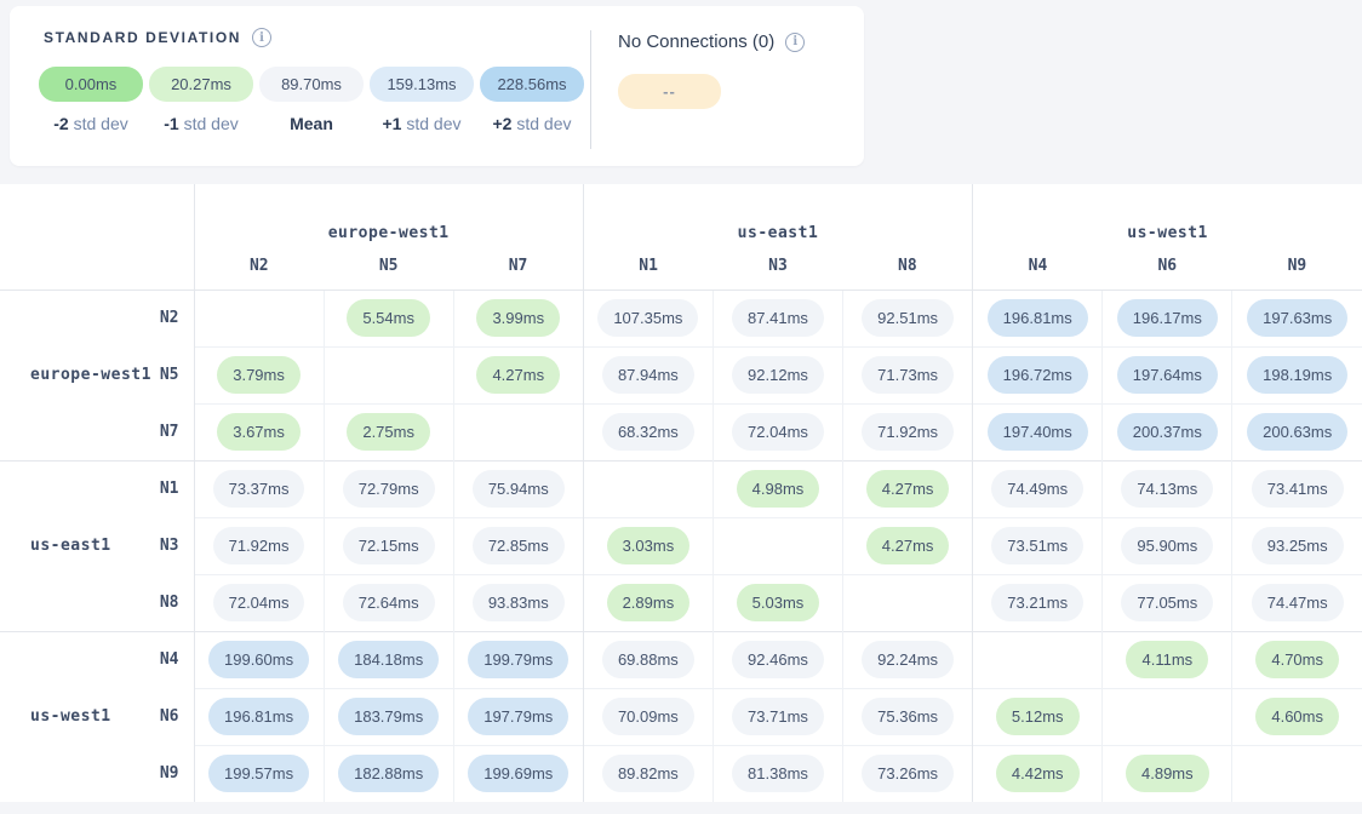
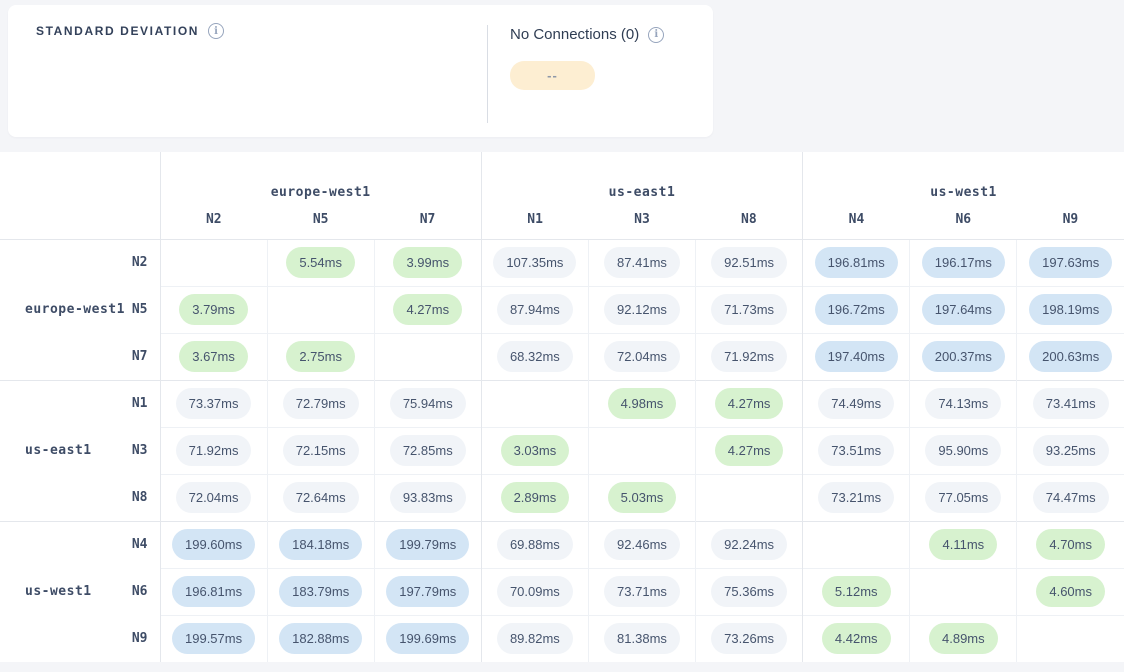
  STANDARD DEVIATION
  i
- 0.00ms
- 20.27ms
- 89.70ms
- 159.13ms
- 228.56ms
- -2 std dev
- -1 std dev
- Mean
- +1 std dev
- +2 std dev
  No Connections (0)
  i
  --
  	europe-west1	us-east1	us-west1
  N2	N5	N7	N1	N3	N8	N4	N6	N9
  N2		5.54ms	3.99ms	107.35ms	87.41ms	92.51ms	196.81ms	196.17ms	197.63ms
  europe-west1 N5	3.79ms		4.27ms	87.94ms	92.12ms	71.73ms	196.72ms	197.64ms	198.19ms
  N7	3.67ms	2.75ms		68.32ms	72.04ms	71.92ms	197.40ms	200.37ms	200.63ms
  N1	73.37ms	72.79ms	75.94ms		4.98ms	4.27ms	74.49ms	74.13ms	73.41ms
  us-east1 N3	71.92ms	72.15ms	72.85ms	3.03ms		4.27ms	73.51ms	95.90ms	93.25ms
  N8	72.04ms	72.64ms	93.83ms	2.89ms	5.03ms		73.21ms	77.05ms	74.47ms
  N4	199.60ms	184.18ms	199.79ms	69.88ms	92.46ms	92.24ms		4.11ms	4.70ms
  us-west1 N6	196.81ms	183.79ms	197.79ms	70.09ms	73.71ms	75.36ms	5.12ms		4.60ms
  N9	199.57ms	182.88ms	199.69ms	89.82ms	81.38ms	73.26ms	4.42ms	4.89ms
